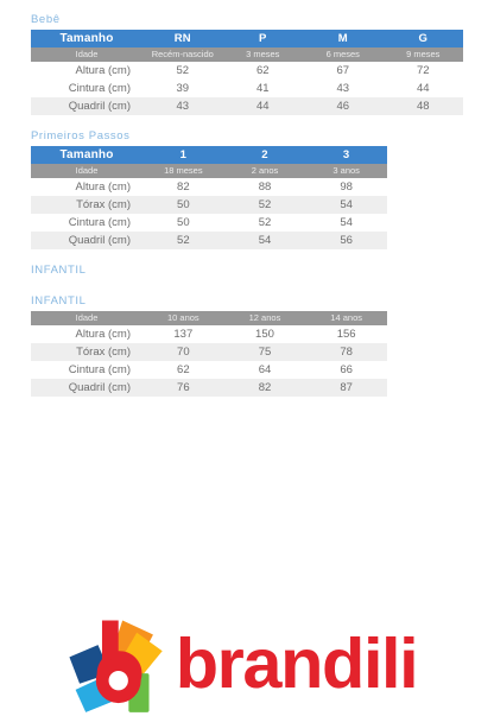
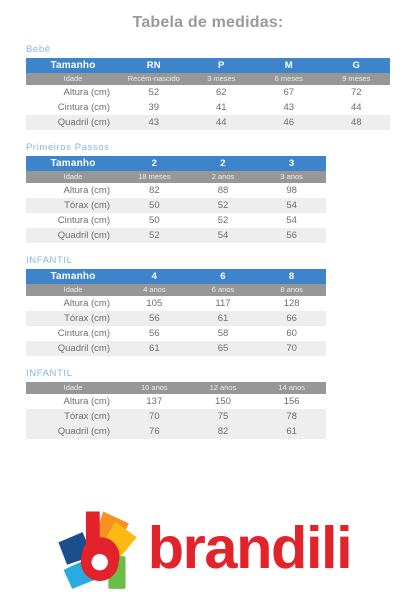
+ Tabela de medidas:
  Bebê
  Tamanho	RN	P	M	G
  Idade	Recém-nascido	3 meses	6 meses	9 meses
  Altura (cm)	52	62	67	72
  Cintura (cm)	39	41	43	44
  Quadril (cm)	43	44	46	48
  Primeiros Passos
- Tamanho	1	2	3
+ Tamanho	2	2	3
  Idade	18 meses	2 anos	3 anos
  Altura (cm)	82	88	98
  Tórax (cm)	50	52	54
  Cintura (cm)	50	52	54
  Quadril (cm)	52	54	56
  INFANTIL
+ Tamanho	4	6	8
+ Idade	4 anos	6 anos	8 anos
+ Altura (cm)	105	117	128
+ Tórax (cm)	56	61	66
+ Cintura (cm)	56	58	60
+ Quadril (cm)	61	65	70
  INFANTIL
  Idade	10 anos	12 anos	14 anos
  Altura (cm)	137	150	156
  Tórax (cm)	70	75	78
- Cintura (cm)	62	64	66
- Quadril (cm)	76	82	87
+ Quadril (cm)	76	82	61
  brandili
